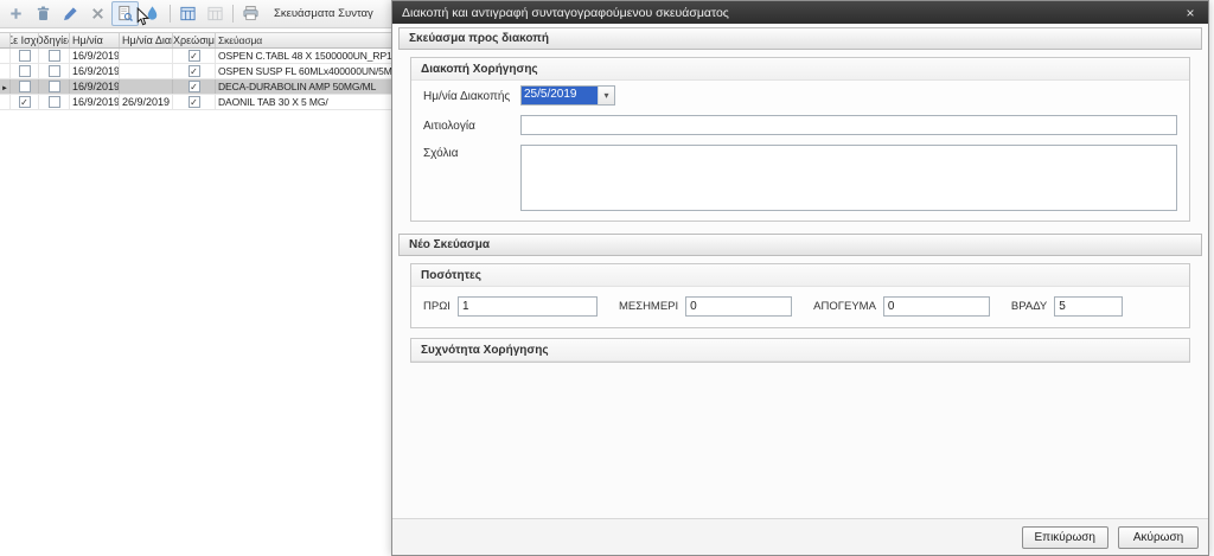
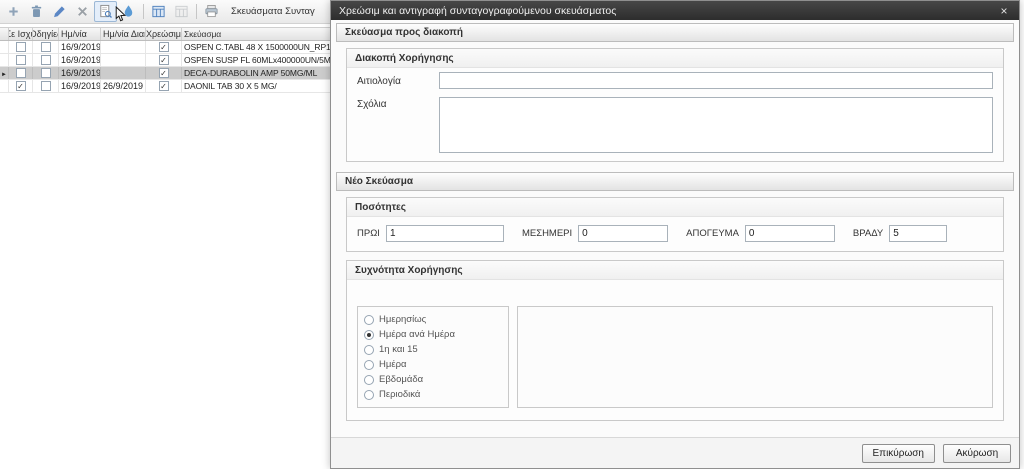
  Σκευάσματα Συνταγ
  Σε Ισχύ
  Οδηγίε
  Ημ/νία
  Ημ/νία Δια
  Χρεώσιμ
  Σκεύασμα
  16/9/2019
  OSPEN C.TABL 48 X 1500000UN_RP1
  16/9/2019
  OSPEN SUSP FL 60MLx400000UN/5M
  16/9/2019
  DECA-DURABOLIN AMP 50MG/ML
  16/9/2019
  26/9/2019
  DAONIL TAB 30 X 5 MG/
- Διακοπή και αντιγραφή συνταγογραφούμενου σκευάσματος
+ Χρεώσιμ και αντιγραφή συνταγογραφούμενου σκευάσματος
  ×
  Σκεύασμα προς διακοπή
  Διακοπή Χορήγησης
- Ημ/νία Διακοπής
- 25/5/2019
  Αιτιολογία
  Σχόλια
  Νέο Σκεύασμα
  Ποσότητες
  ΠΡΩΙ
  1
  ΜΕΣΗΜΕΡΙ
  0
  ΑΠΟΓΕΥΜΑ
  0
  ΒΡΑΔΥ
  5
  Συχνότητα Χορήγησης
+ Ημερησίως
+ Ημέρα ανά Ημέρα
+ 1η και 15
+ Ημέρα
+ Εβδομάδα
+ Περιοδικά
  Επικύρωση
  Ακύρωση
